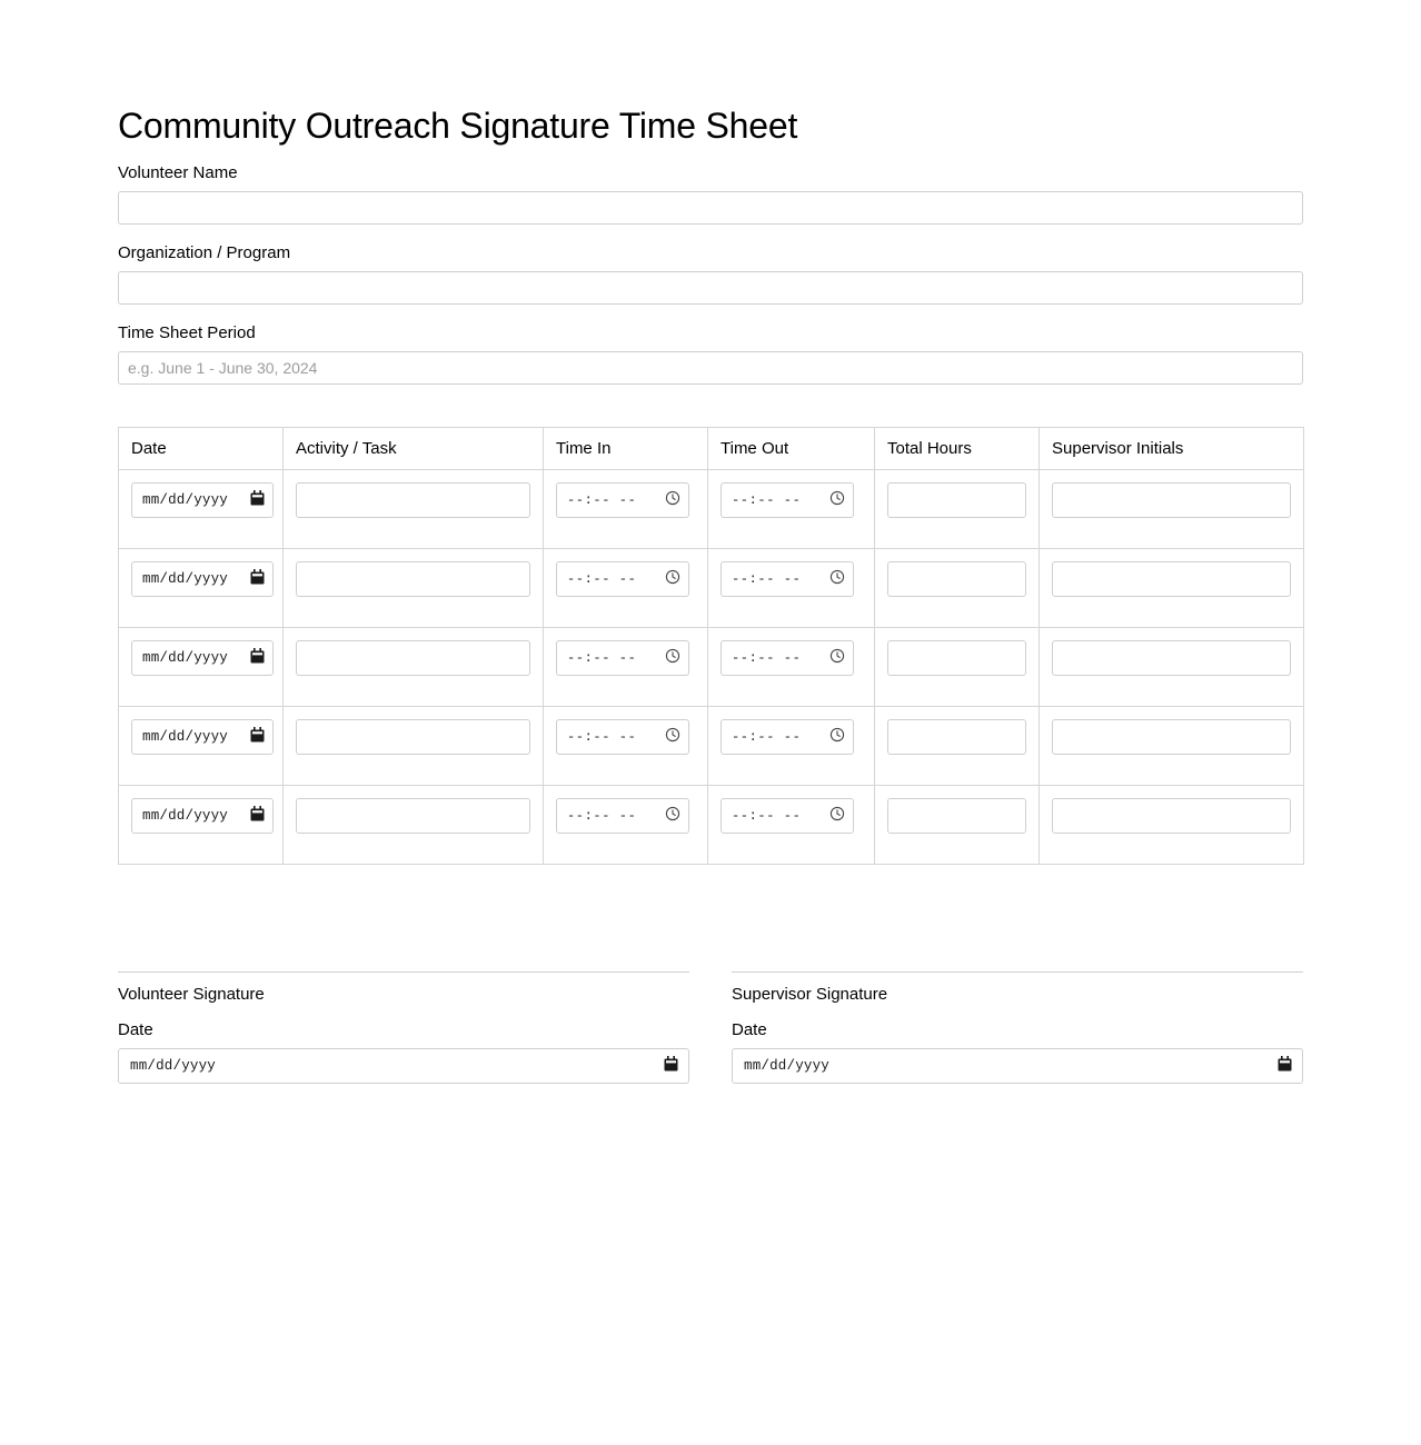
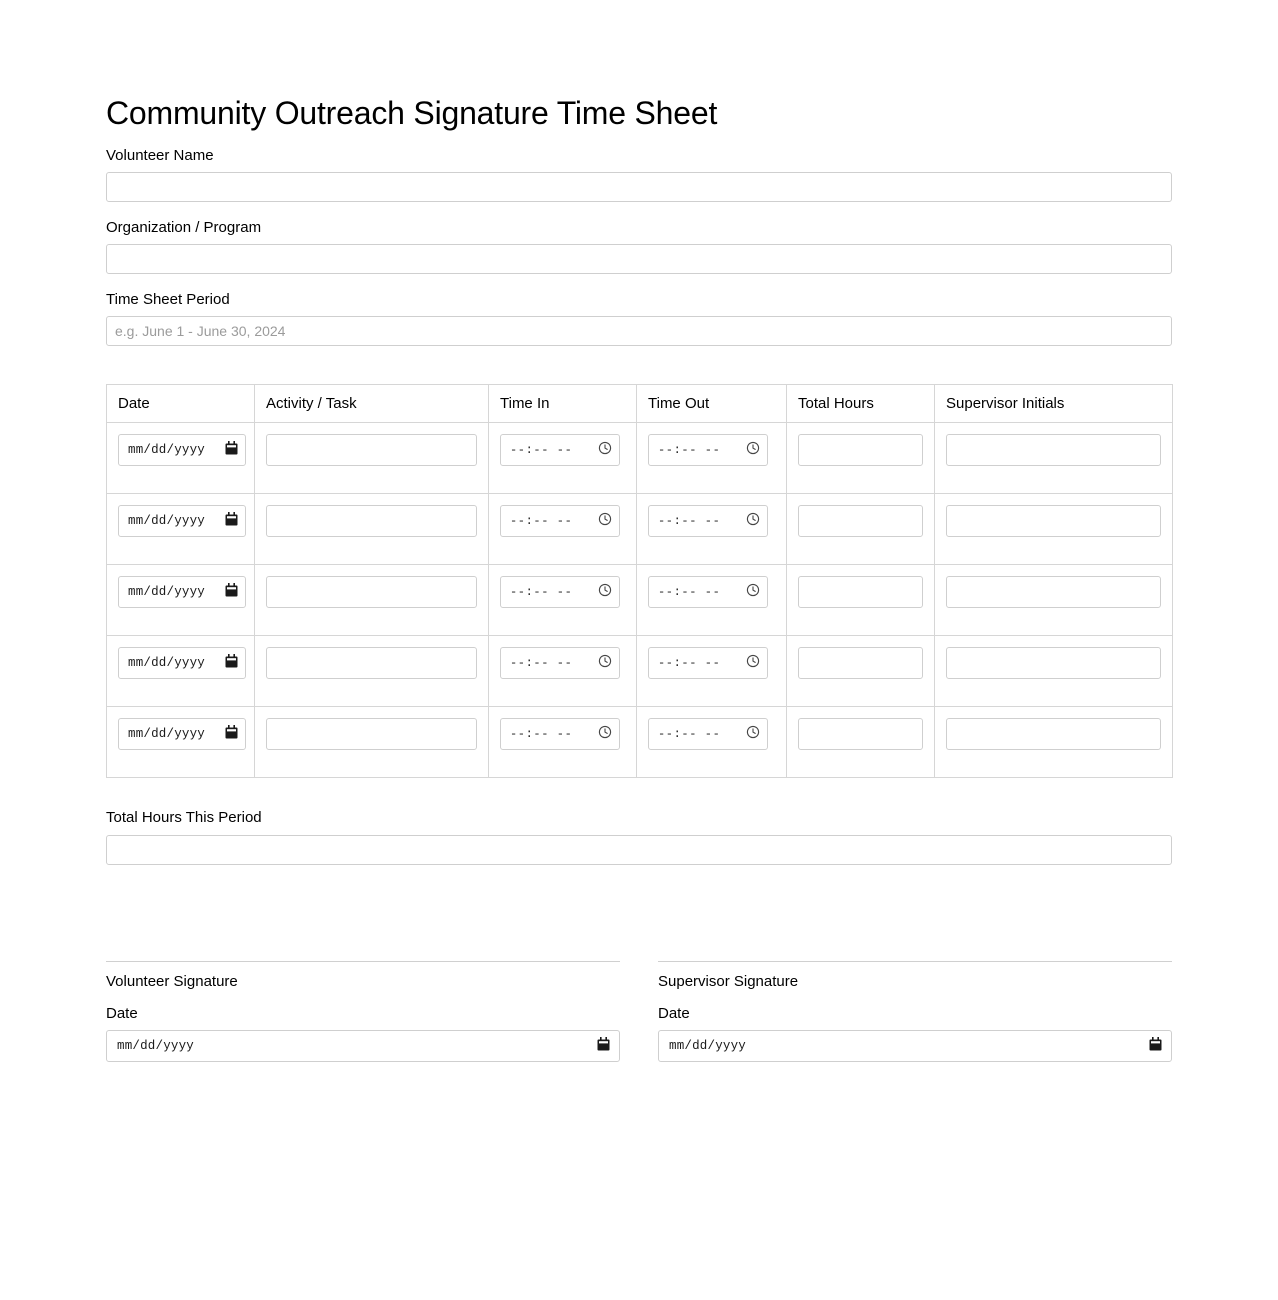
  Community Outreach Signature Time Sheet
  Volunteer Name
  Organization / Program
  Time Sheet Period
  e.g. June 1 - June 30, 2024
  Date	Activity / Task	Time In	Time Out	Total Hours	Supervisor Initials
  mm/dd/yyyy		--:-- --	--:-- --
  mm/dd/yyyy		--:-- --	--:-- --
  mm/dd/yyyy		--:-- --	--:-- --
  mm/dd/yyyy		--:-- --	--:-- --
  mm/dd/yyyy		--:-- --	--:-- --
+ Total Hours This Period
  Volunteer Signature
  Date
  mm/dd/yyyy
  Supervisor Signature
  Date
  mm/dd/yyyy
